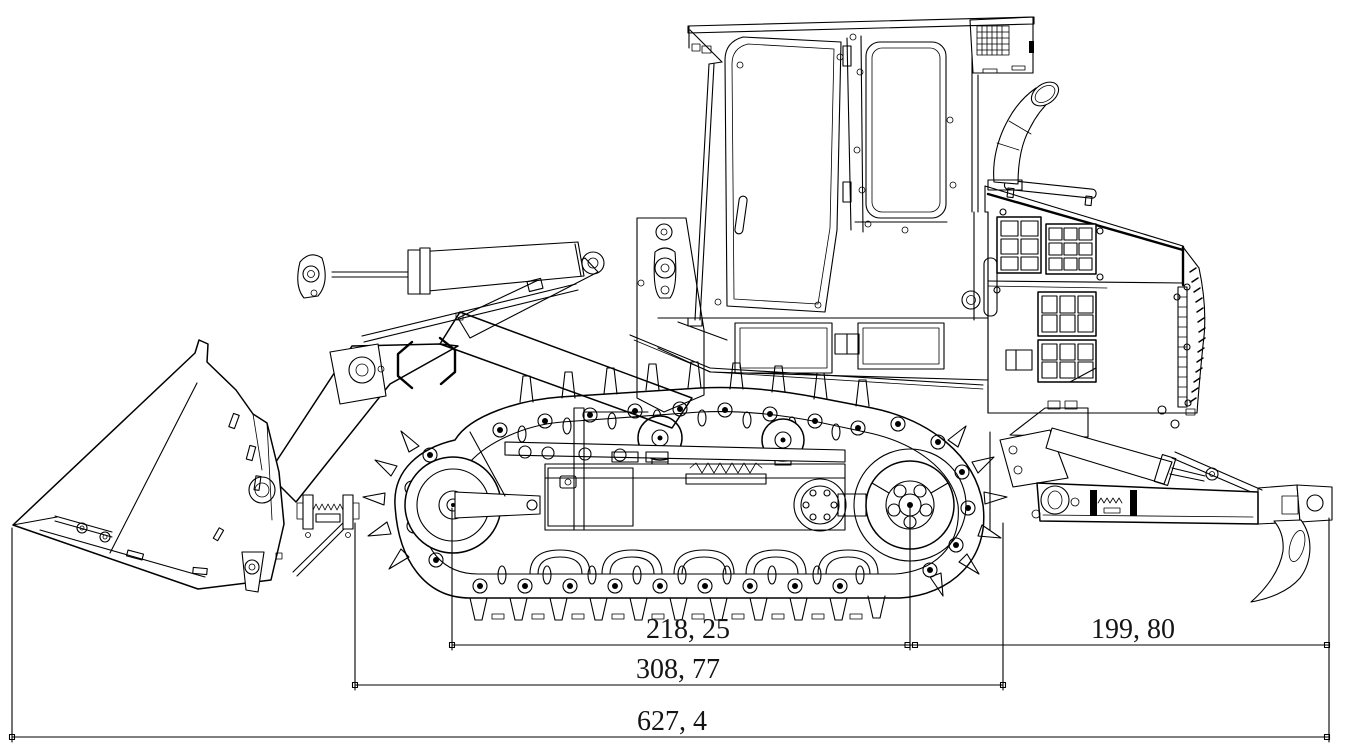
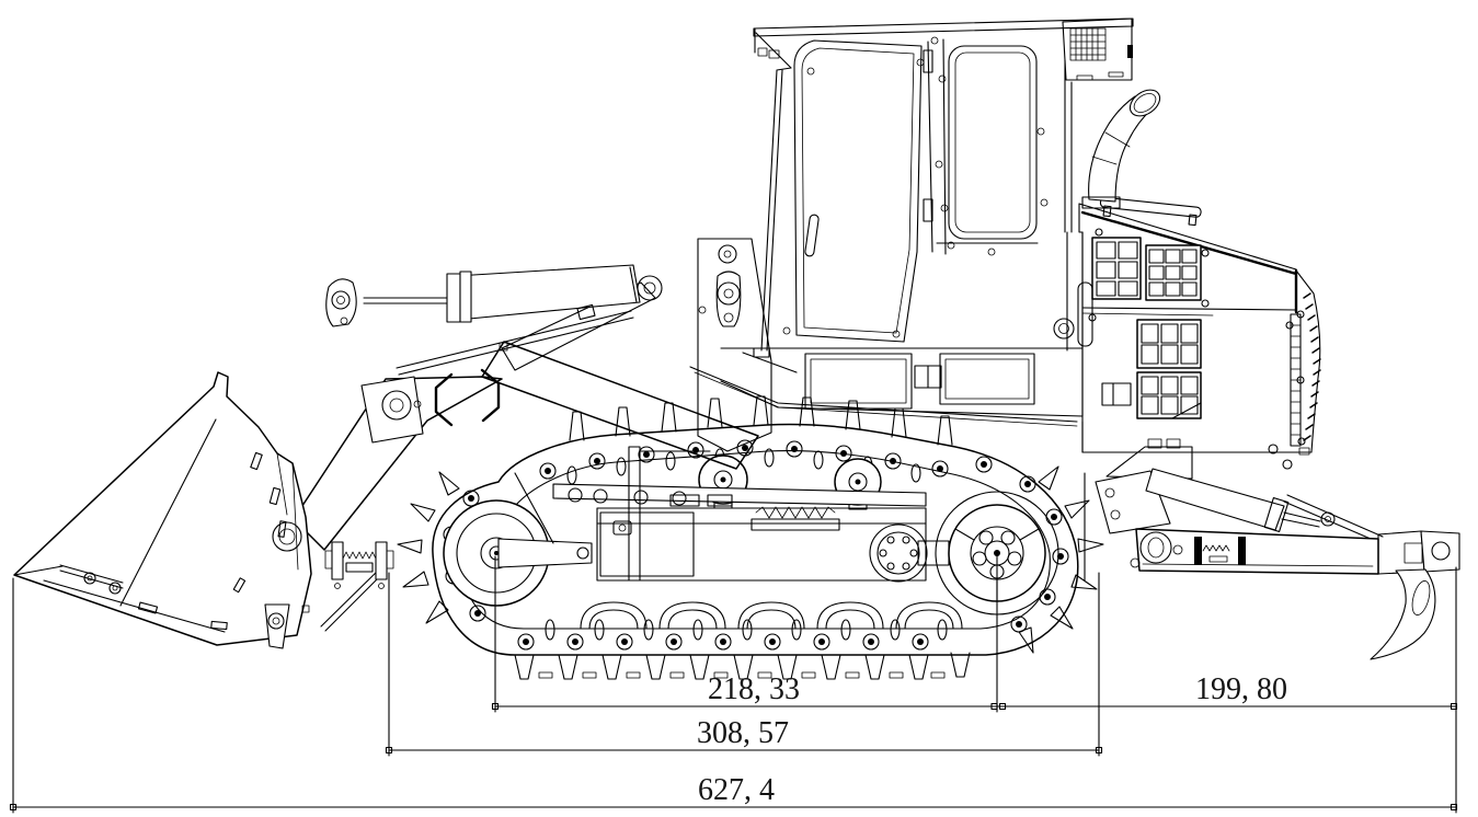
- 218, 25
+ 218, 33
  199, 80
- 308, 77
+ 308, 57
  627, 4
